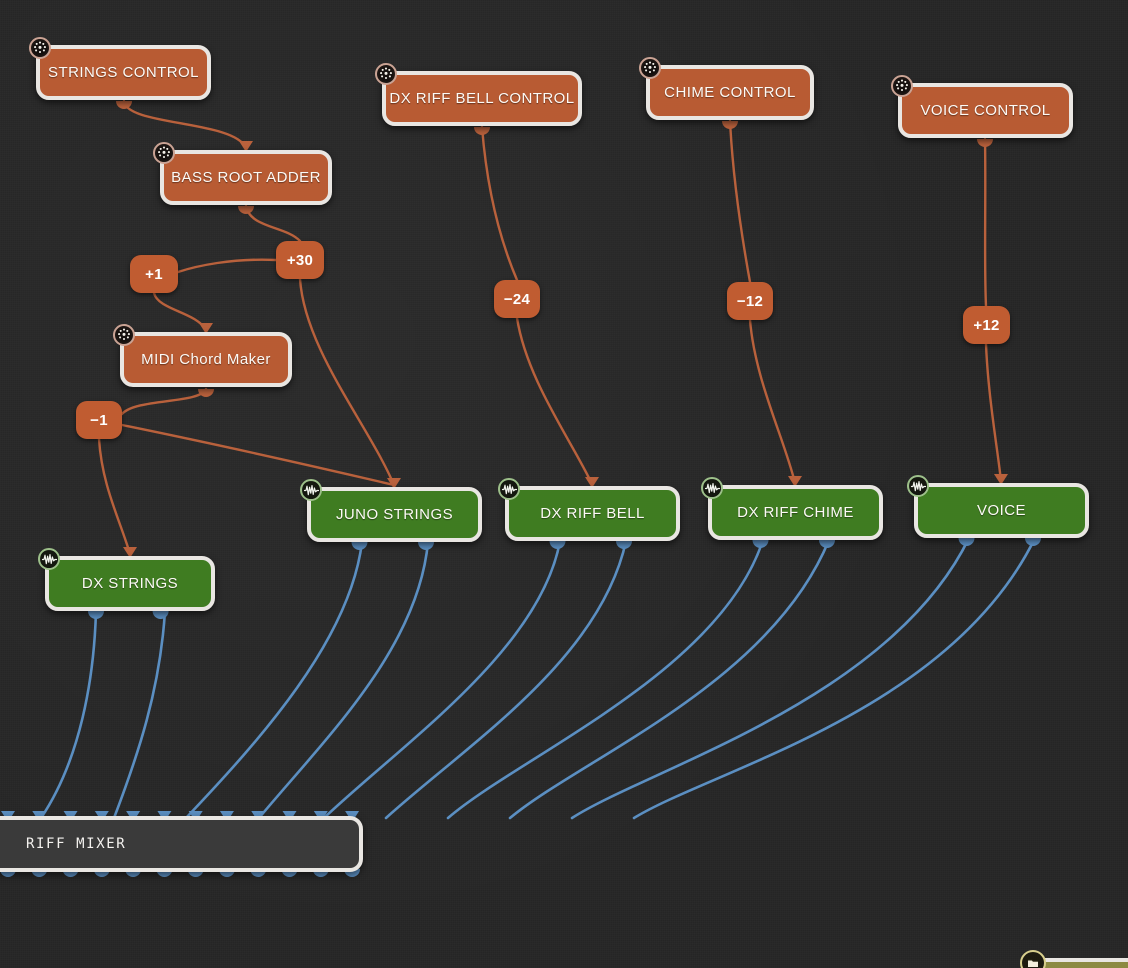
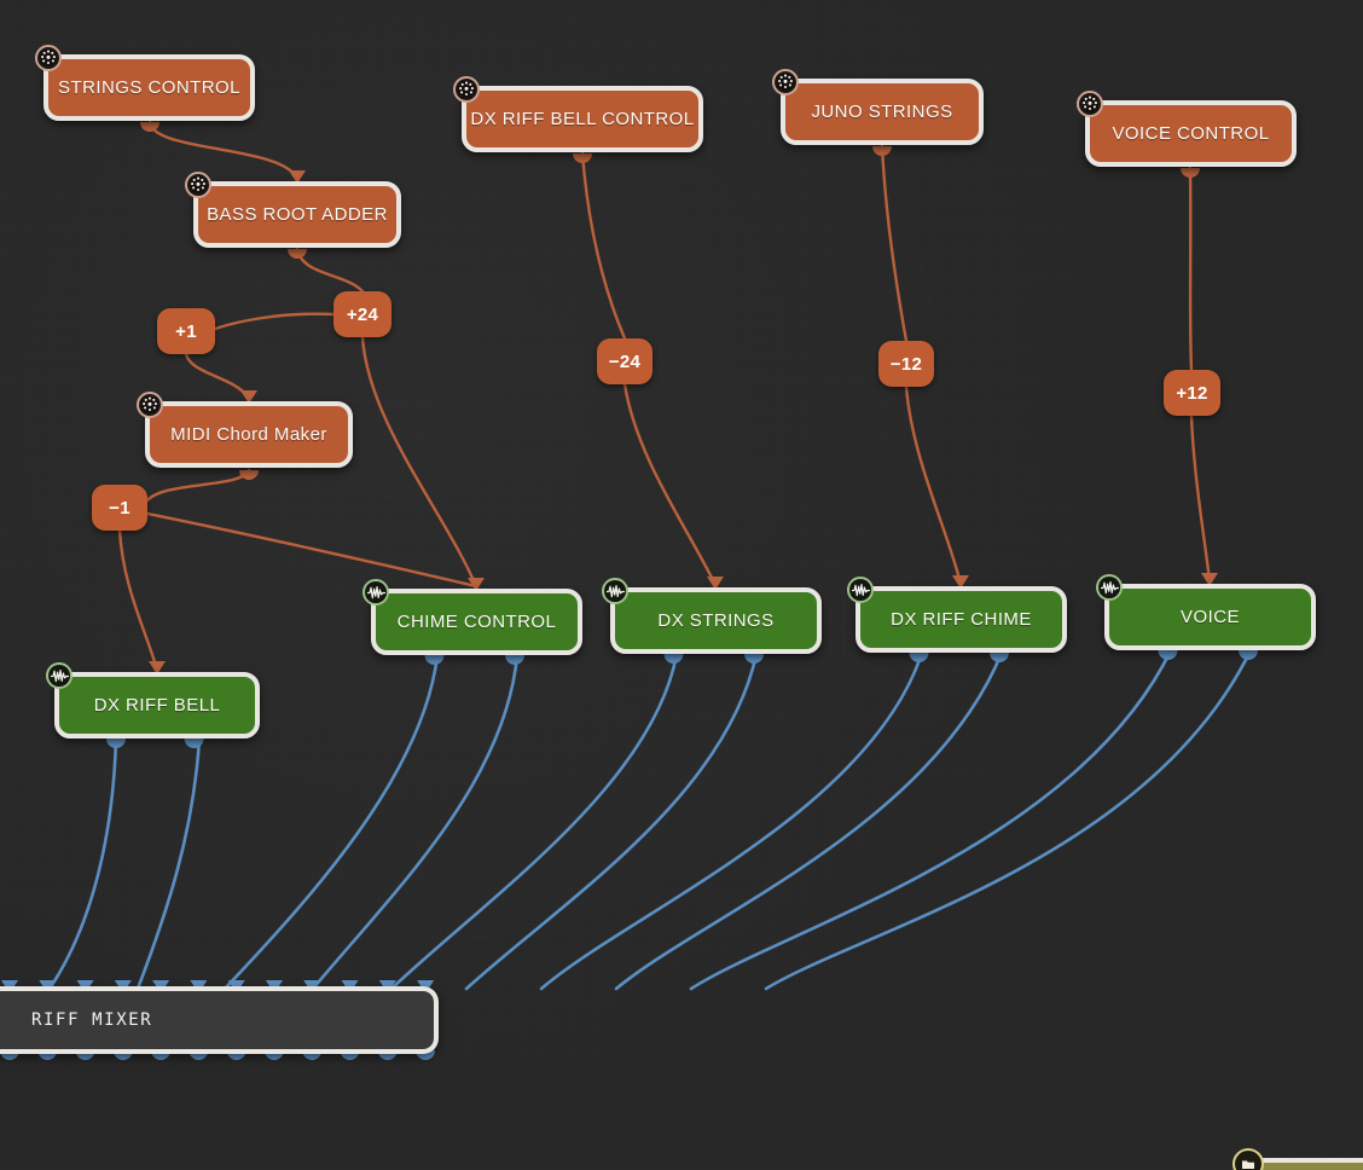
  STRINGS CONTROL
  DX RIFF BELL CONTROL
- CHIME CONTROL
+ JUNO STRINGS
  VOICE CONTROL
  BASS ROOT ADDER
  MIDI Chord Maker
- DX STRINGS
+ DX RIFF BELL
- JUNO STRINGS
+ CHIME CONTROL
- DX RIFF BELL
+ DX STRINGS
  DX RIFF CHIME
  VOICE
  +1
- +30
+ +24
  −1
  −24
  −12
  +12
  RIFF MIXER
